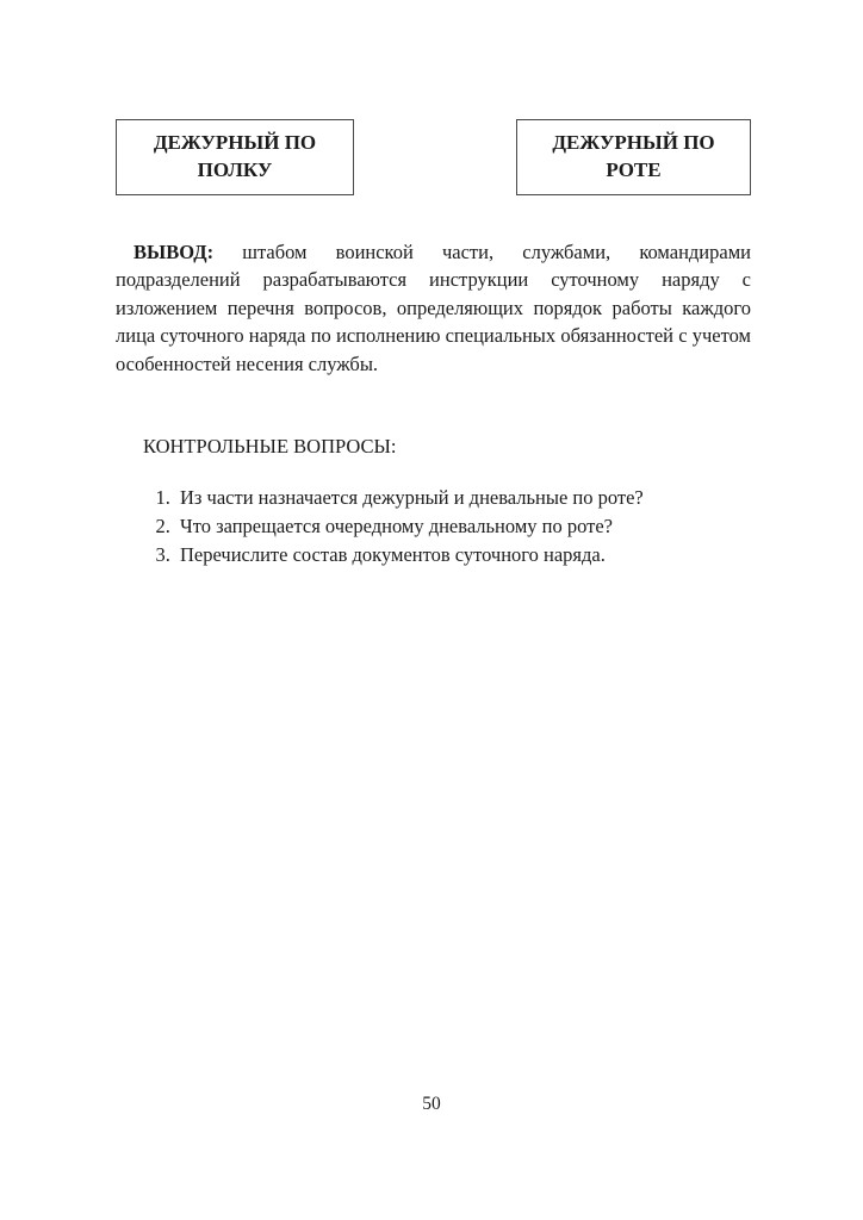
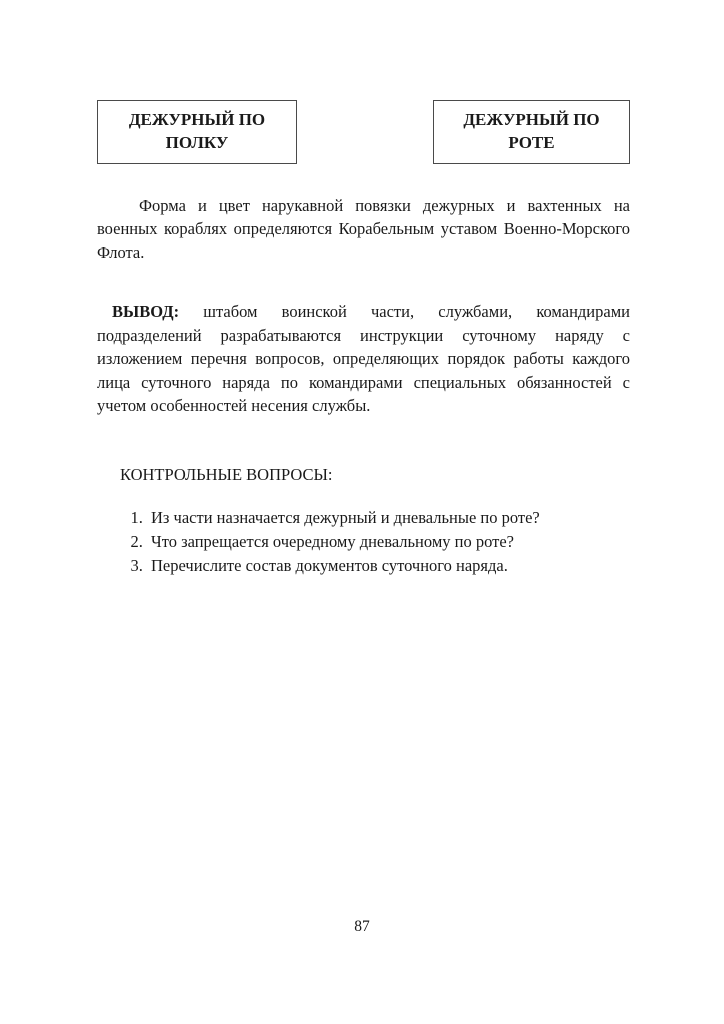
  ДЕЖУРНЫЙ ПО ПОЛКУ
  ДЕЖУРНЫЙ ПО РОТЕ
+ Форма и цвет нарукавной повязки дежурных и вахтенных на военных кораблях определяются Корабельным уставом Военно-Морского Флота.
- ВЫВОД: штабом воинской части, службами, командирами подразделений разрабатываются инструкции суточному наряду с изложением перечня вопросов, определяющих порядок работы каждого лица суточного наряда по исполнению специальных обязанностей с учетом особенностей несения службы.
+ ВЫВОД: штабом воинской части, службами, командирами подразделений разрабатываются инструкции суточному наряду с изложением перечня вопросов, определяющих порядок работы каждого лица суточного наряда по командирами специальных обязанностей с учетом особенностей несения службы.
  КОНТРОЛЬНЫЕ ВОПРОСЫ:
  Из части назначается дежурный и дневальные по роте?
  Что запрещается очередному дневальному по роте?
  Перечислите состав документов суточного наряда.
- 50
+ 87
